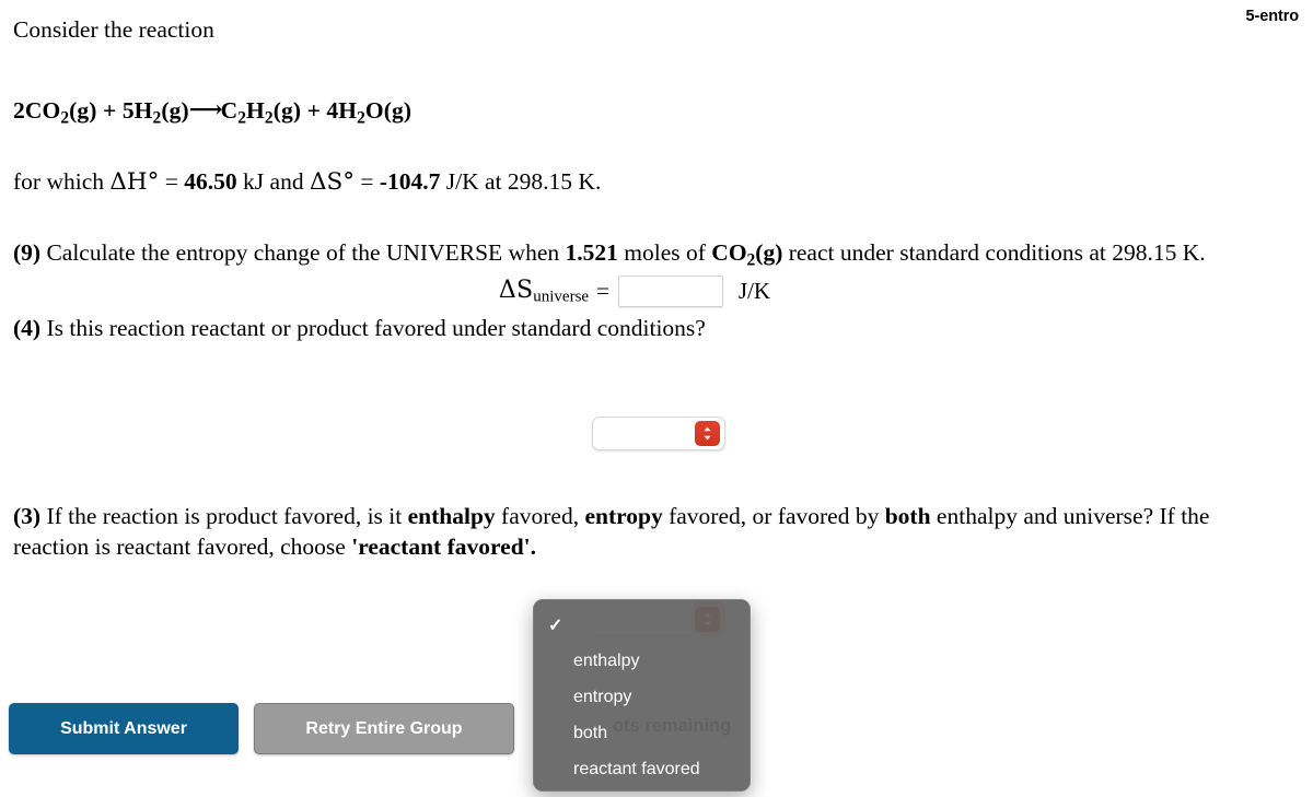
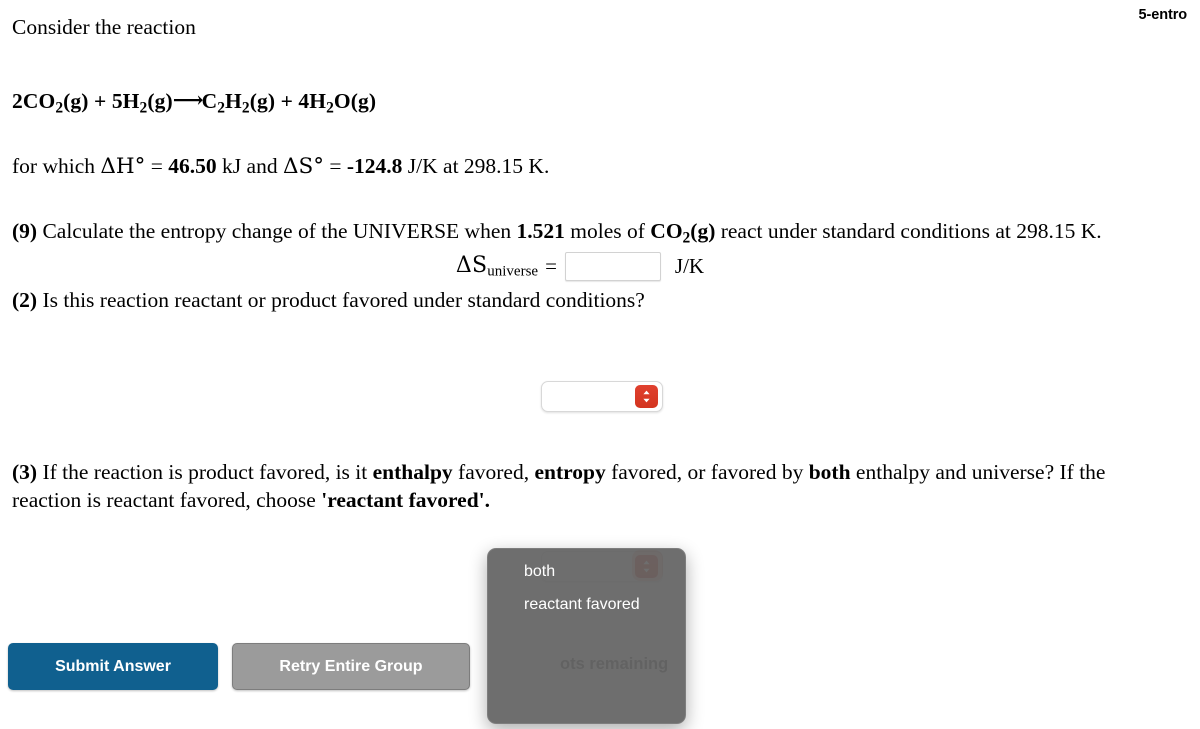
  5-entro
  Consider the reaction
  2CO2(g) + 5H2(g)⟶C2H2(g) + 4H2O(g)
- for which ΔH° = 46.50 kJ and ΔS° = -104.7 J/K at 298.15 K.
+ for which ΔH° = 46.50 kJ and ΔS° = -124.8 J/K at 298.15 K.
  (9) Calculate the entropy change of the UNIVERSE when 1.521 moles of CO2(g) react under standard conditions at 298.15 K.
- (4) Is this reaction reactant or product favored under standard conditions?
+ (2) Is this reaction reactant or product favored under standard conditions?
  (3) If the reaction is product favored, is it enthalpy favored, entropy favored, or favored by both enthalpy and universe? If the reaction is reactant favored, choose 'reactant favored'.
  ΔSuniverse
  =
  J/K
- ✓
- enthalpy
- entropy
  both
  reactant favored
  Submit Answer
  Retry Entire Group
